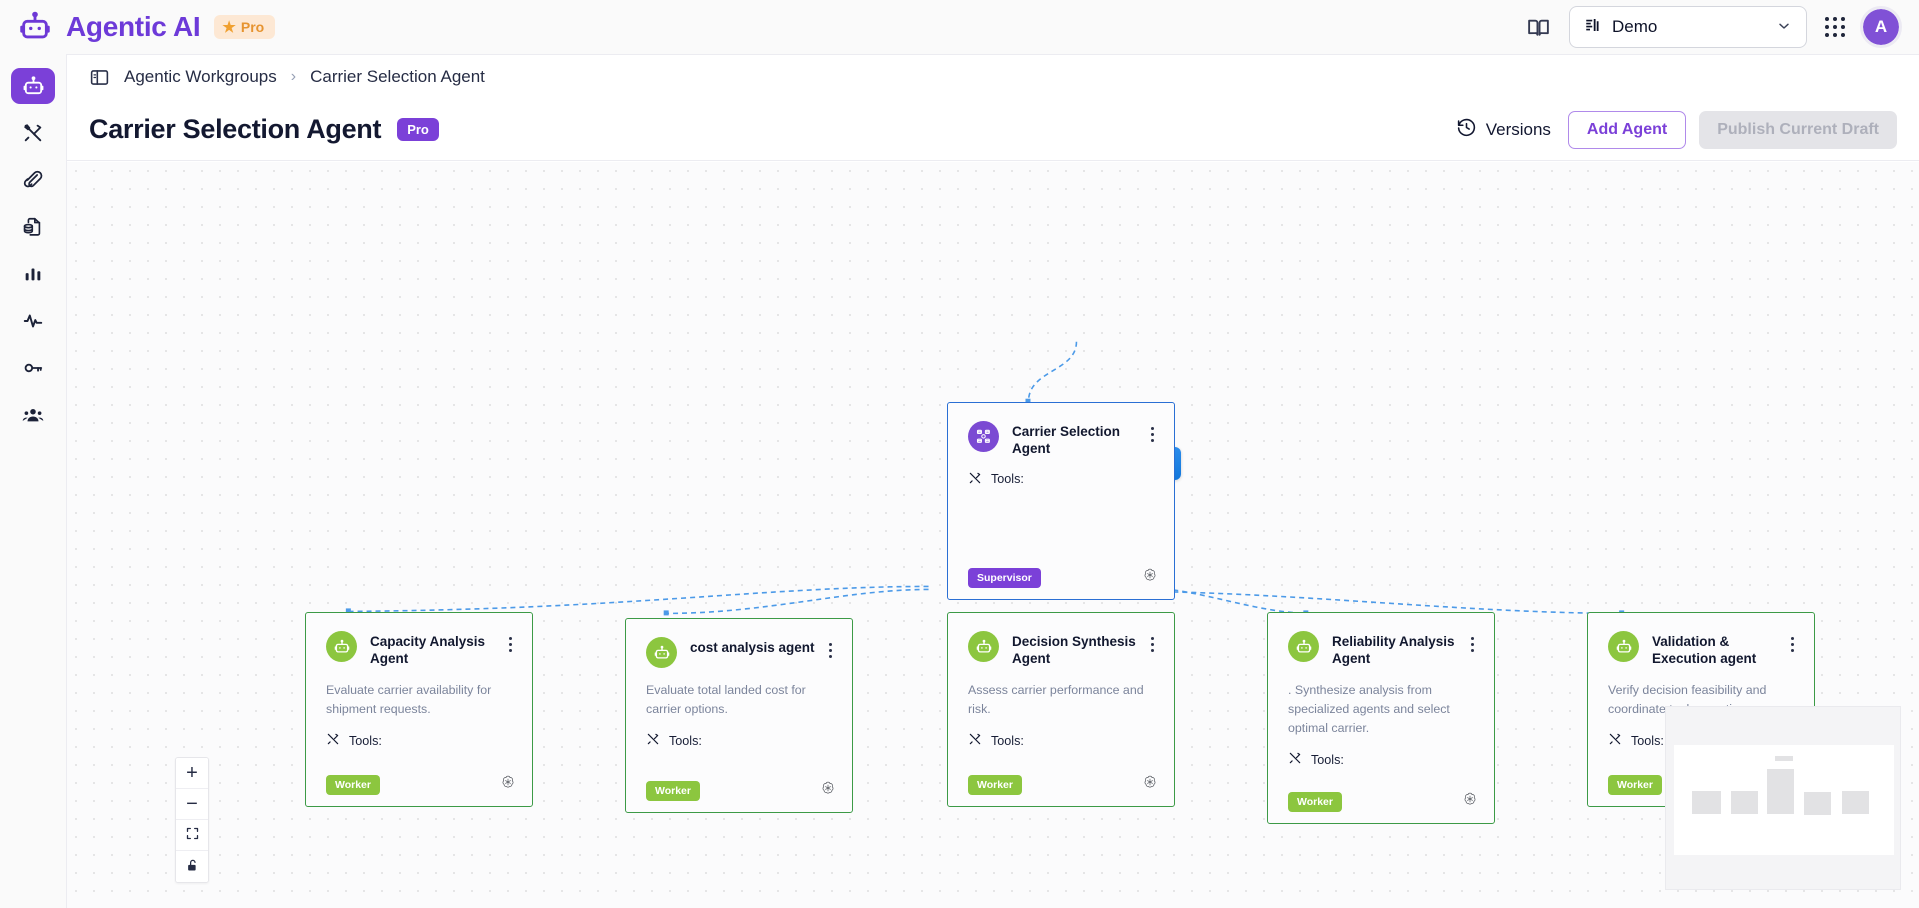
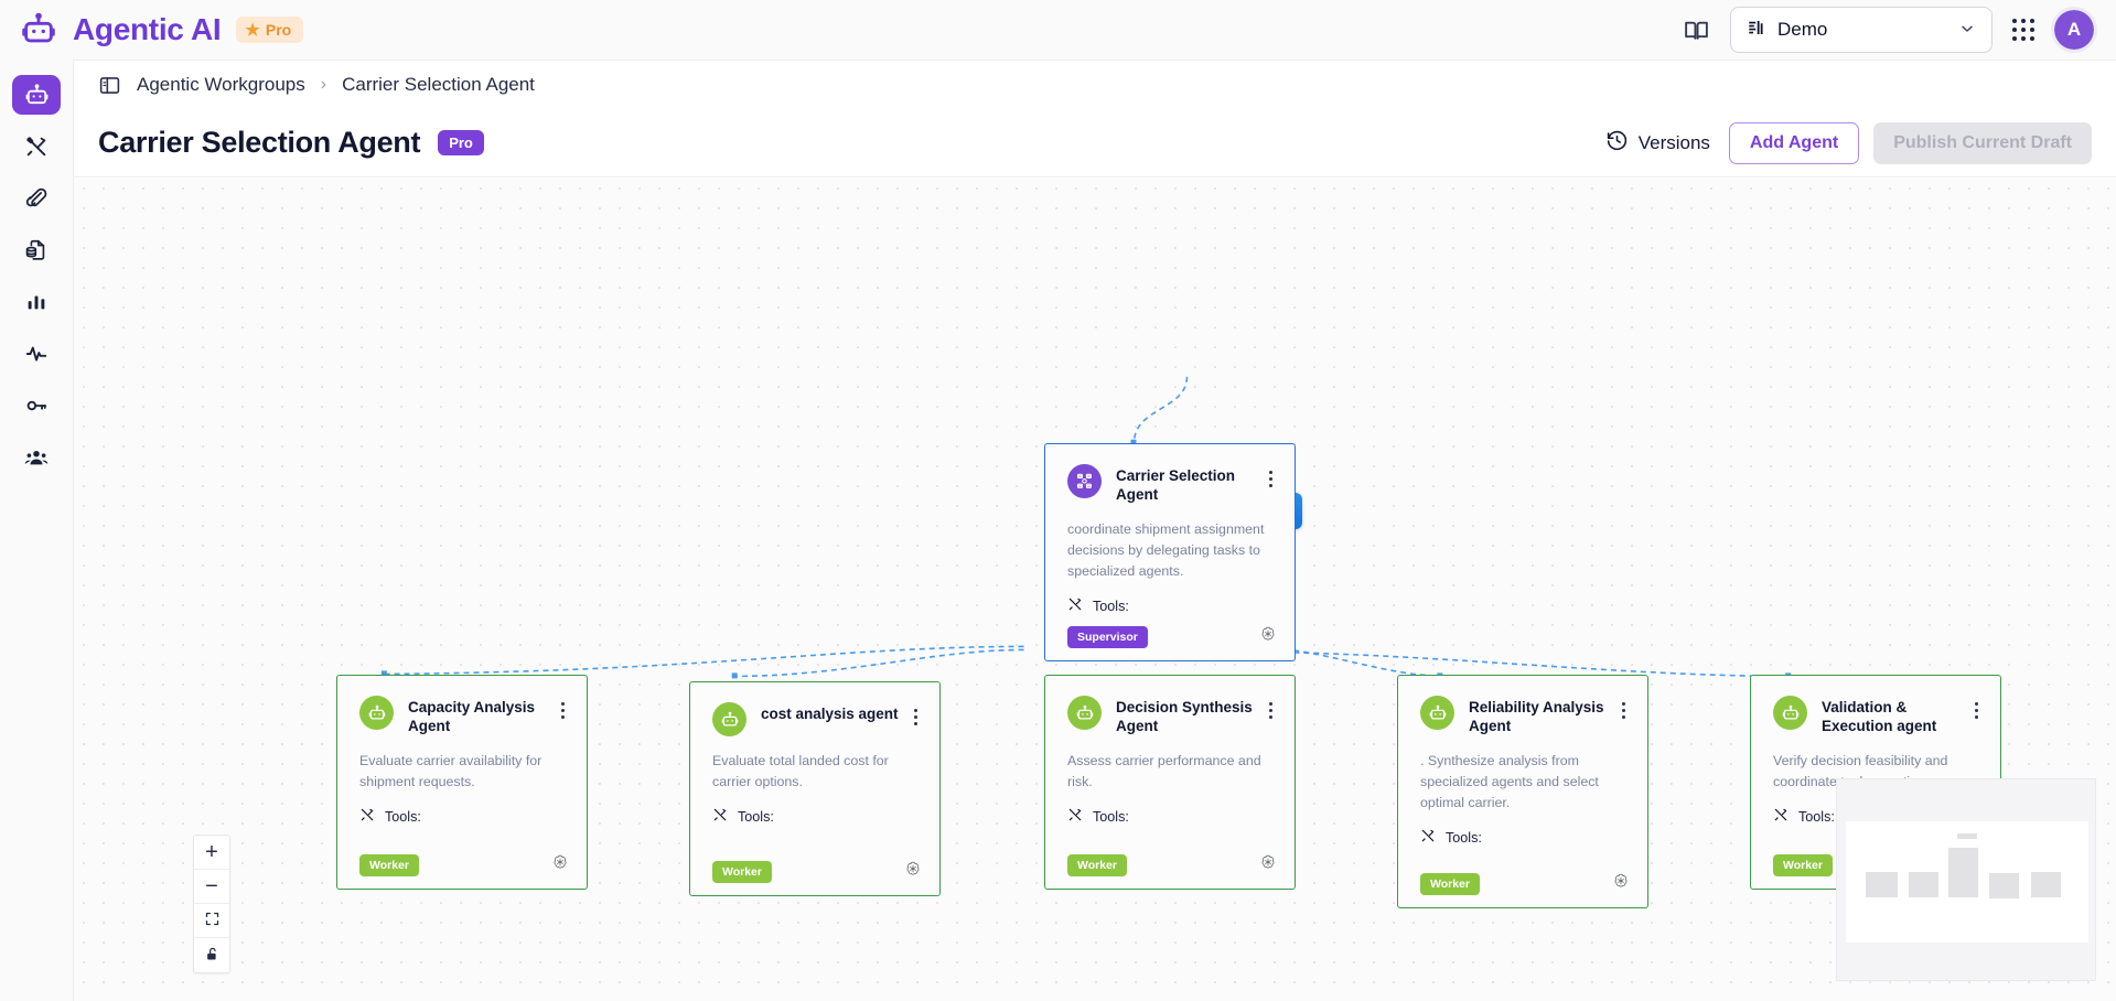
  Agentic AI
  ★
  Pro
  Demo
  A
  Agentic Workgroups
  ›
  Carrier Selection Agent
  Carrier Selection Agent
  Pro
  Versions
  Add Agent
  Publish Current Draft
  Carrier Selection Agent
+ coordinate shipment assignment decisions by delegating tasks to specialized agents.
  Tools:
  Supervisor
  Capacity Analysis Agent
  Evaluate carrier availability for shipment requests.
  Tools:
  Worker
  cost analysis agent
  Evaluate total landed cost for carrier options.
  Tools:
  Worker
  Decision Synthesis Agent
  Assess carrier performance and risk.
  Tools:
  Worker
  Reliability Analysis Agent
  . Synthesize analysis from specialized agents and select optimal carrier.
  Tools:
  Worker
  Validation & Execution agent
  Verify decision feasibility and coordinate
  Tools:
  Worker
  +
  −
